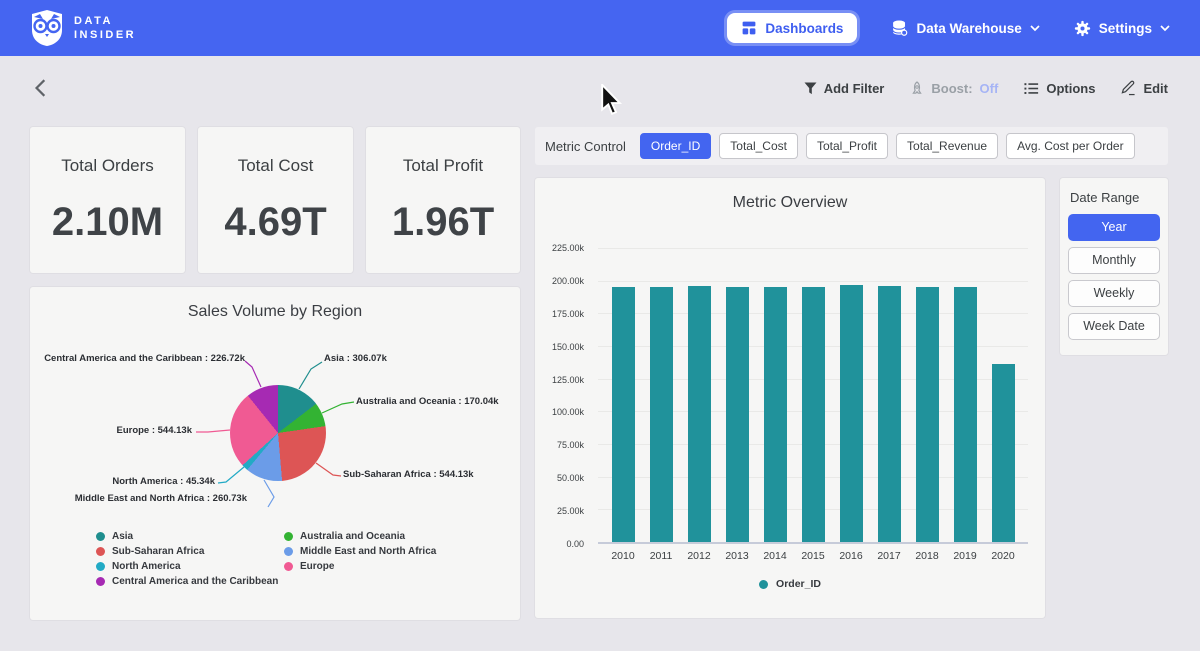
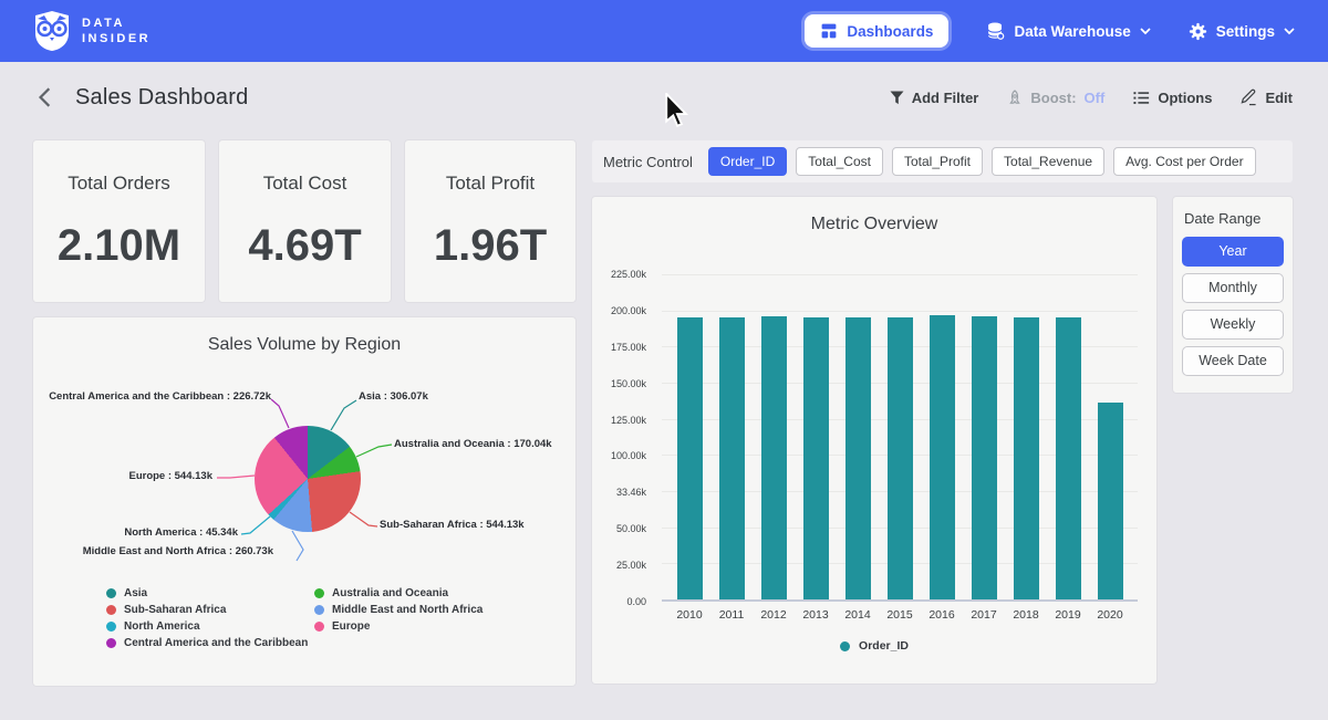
  DATA
  INSIDER
  Dashboards
  Data Warehouse
  Settings
+ Sales Dashboard
  Add Filter
  Boost:
  Off
  Options
  Edit
  Total Orders
  2.10M
  Total Cost
  4.69T
  Total Profit
  1.96T
  Sales Volume by Region
  Asia : 306.07k
  Australia and Oceania : 170.04k
  Sub-Saharan Africa : 544.13k
  Middle East and North Africa : 260.73k
  North America : 45.34k
  Europe : 544.13k
  Central America and the Caribbean : 226.72k
  Asia
  Australia and Oceania
  Sub-Saharan Africa
  Middle East and North Africa
  North America
  Europe
  Central America and the Caribbean
  Metric Control
  Order_ID
  Total_Cost
  Total_Profit
  Total_Revenue
  Avg. Cost per Order
  Metric Overview
  225.00k
  200.00k
  175.00k
  150.00k
  125.00k
  100.00k
- 75.00k
+ 33.46k
  50.00k
  25.00k
  0.00
  2010
  2011
  2012
  2013
  2014
  2015
  2016
  2017
  2018
  2019
  2020
  Order_ID
  Date Range
  Year
  Monthly
  Weekly
  Week Date
